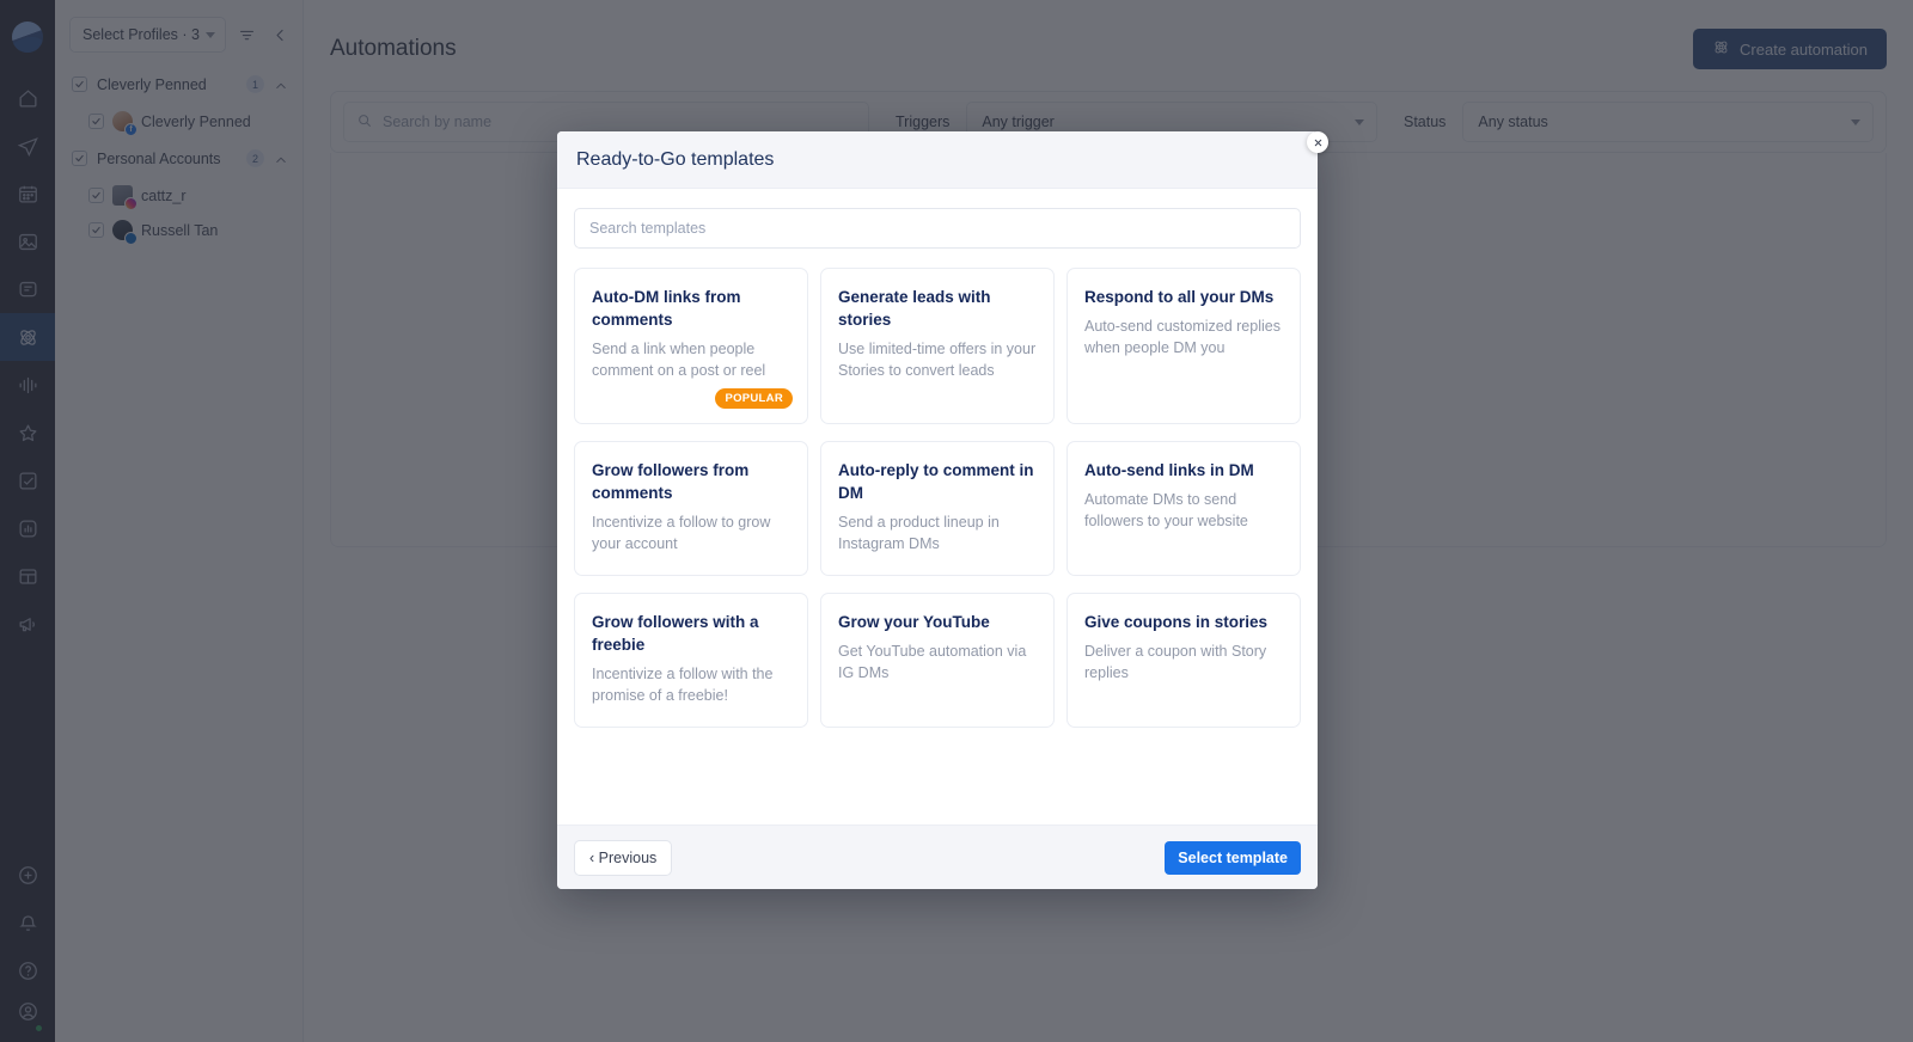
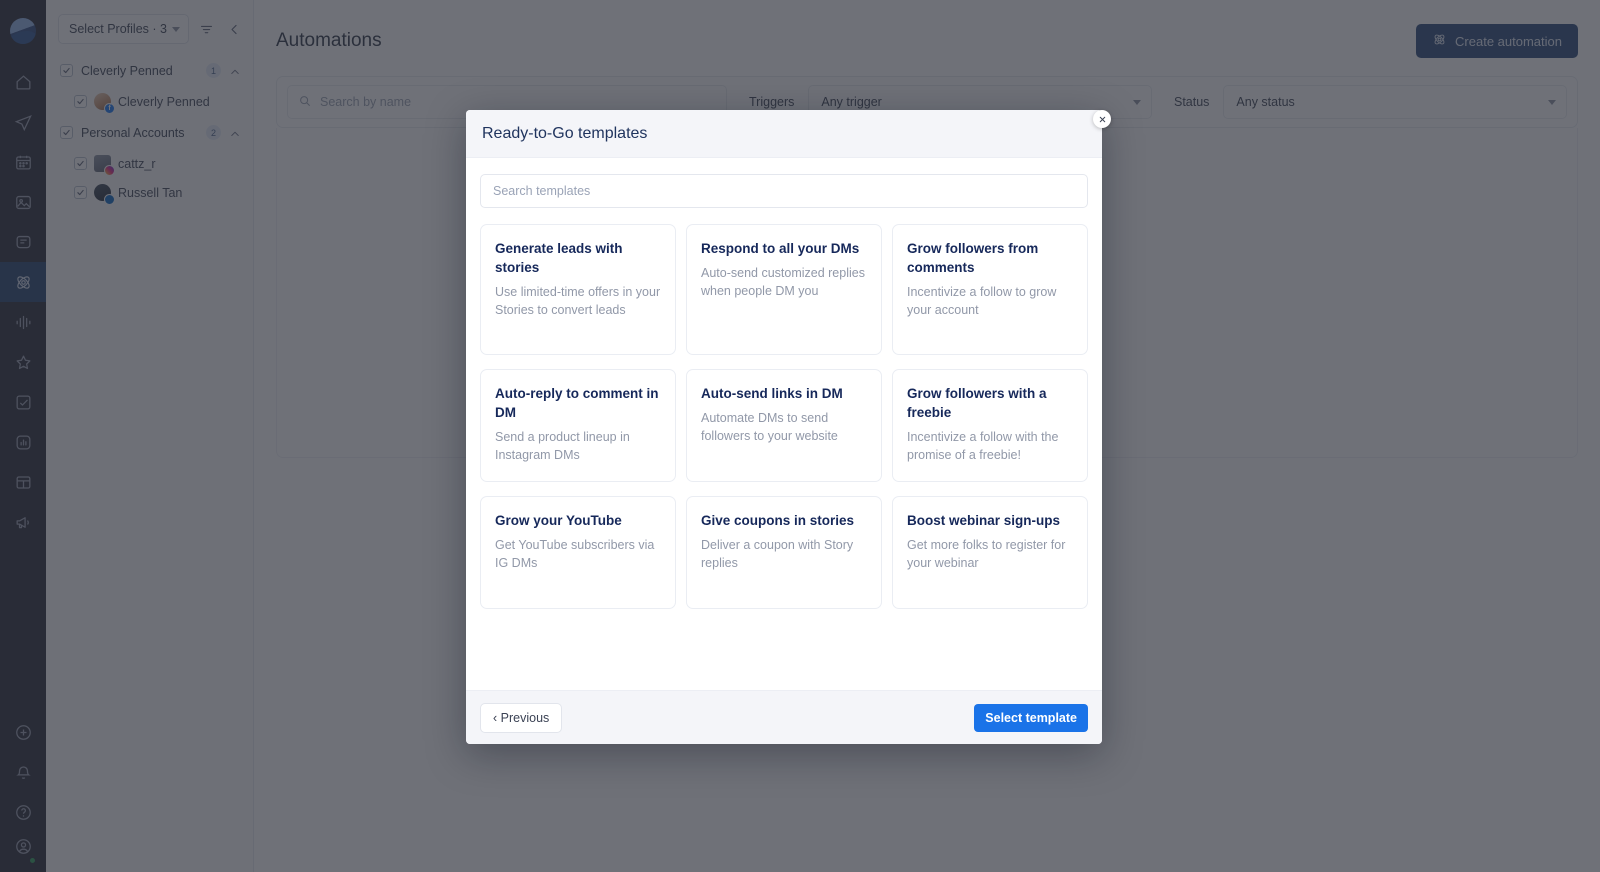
  Select Profiles · 3
  Cleverly Penned
  1
  Cleverly Penned
  Personal Accounts
  2
  cattz_r
  Russell Tan
  Automations
  Create automation
  Search by name
  Triggers
  Any trigger
  Status
  Any status
  Ready-to-Go templates
  Search templates
- Auto-DM links from comments
- Send a link when people comment on a post or reel
- POPULAR
  Generate leads with stories
  Use limited-time offers in your Stories to convert leads
  Respond to all your DMs
  Auto-send customized replies when people DM you
  Grow followers from comments
  Incentivize a follow to grow your account
  Auto-reply to comment in DM
  Send a product lineup in Instagram DMs
  Auto-send links in DM
  Automate DMs to send followers to your website
  Grow followers with a freebie
  Incentivize a follow with the promise of a freebie!
  Grow your YouTube
- Get YouTube automation via IG DMs
+ Get YouTube subscribers via IG DMs
  Give coupons in stories
  Deliver a coupon with Story replies
+ Boost webinar sign-ups
+ Get more folks to register for your webinar
  ‹ Previous
  Select template
